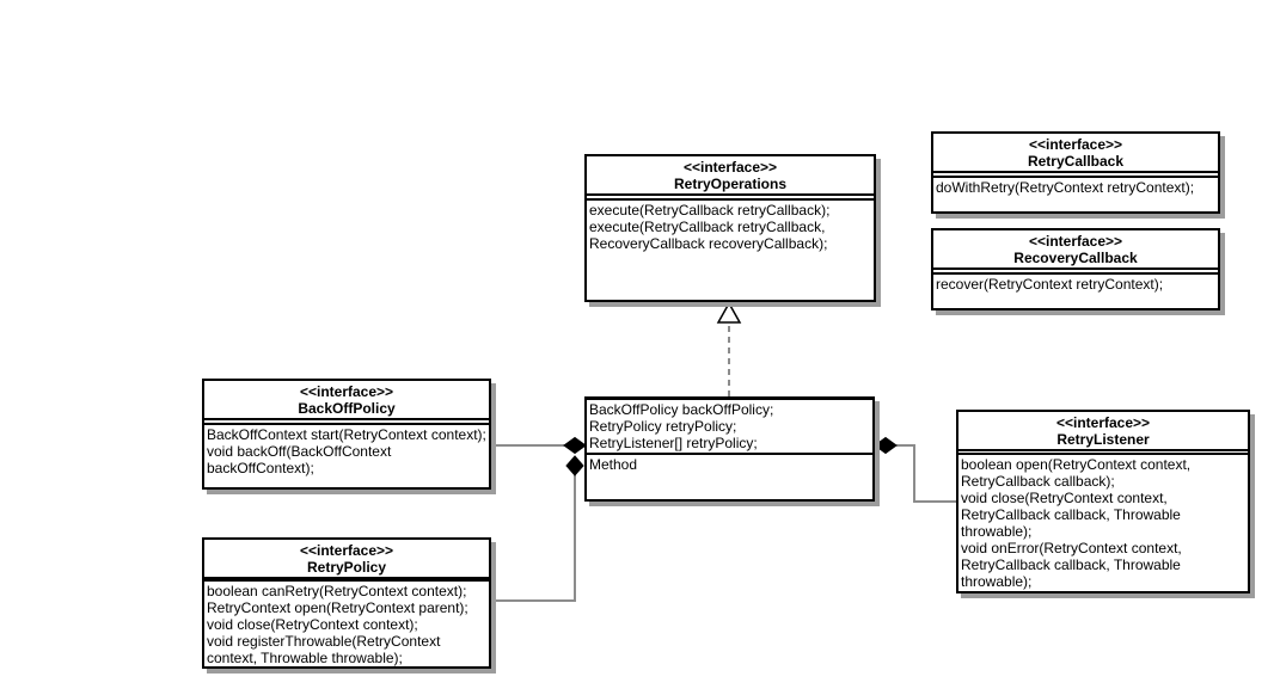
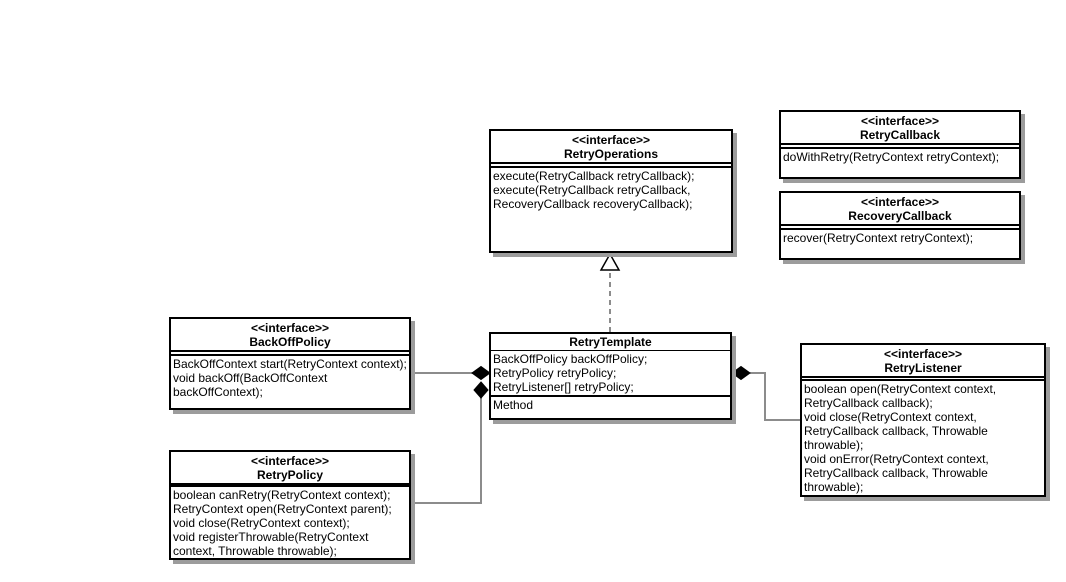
  <<interface>>
  RetryOperations
  execute(RetryCallback retryCallback);
  execute(RetryCallback retryCallback,
  RecoveryCallback recoveryCallback);
  <<interface>>
  RetryCallback
  doWithRetry(RetryContext retryContext);
  <<interface>>
  RecoveryCallback
  recover(RetryContext retryContext);
  <<interface>>
  BackOffPolicy
  BackOffContext start(RetryContext context);
  void backOff(BackOffContext
  backOffContext);
  <<interface>>
  RetryPolicy
  boolean canRetry(RetryContext context);
  RetryContext open(RetryContext parent);
  void close(RetryContext context);
  void registerThrowable(RetryContext
  context, Throwable throwable);
+ RetryTemplate
  BackOffPolicy backOffPolicy;
  RetryPolicy retryPolicy;
  RetryListener[] retryPolicy;
  Method
  <<interface>>
  RetryListener
  boolean open(RetryContext context,
  RetryCallback callback);
  void close(RetryContext context,
  RetryCallback callback, Throwable
  throwable);
  void onError(RetryContext context,
  RetryCallback callback, Throwable
  throwable);
